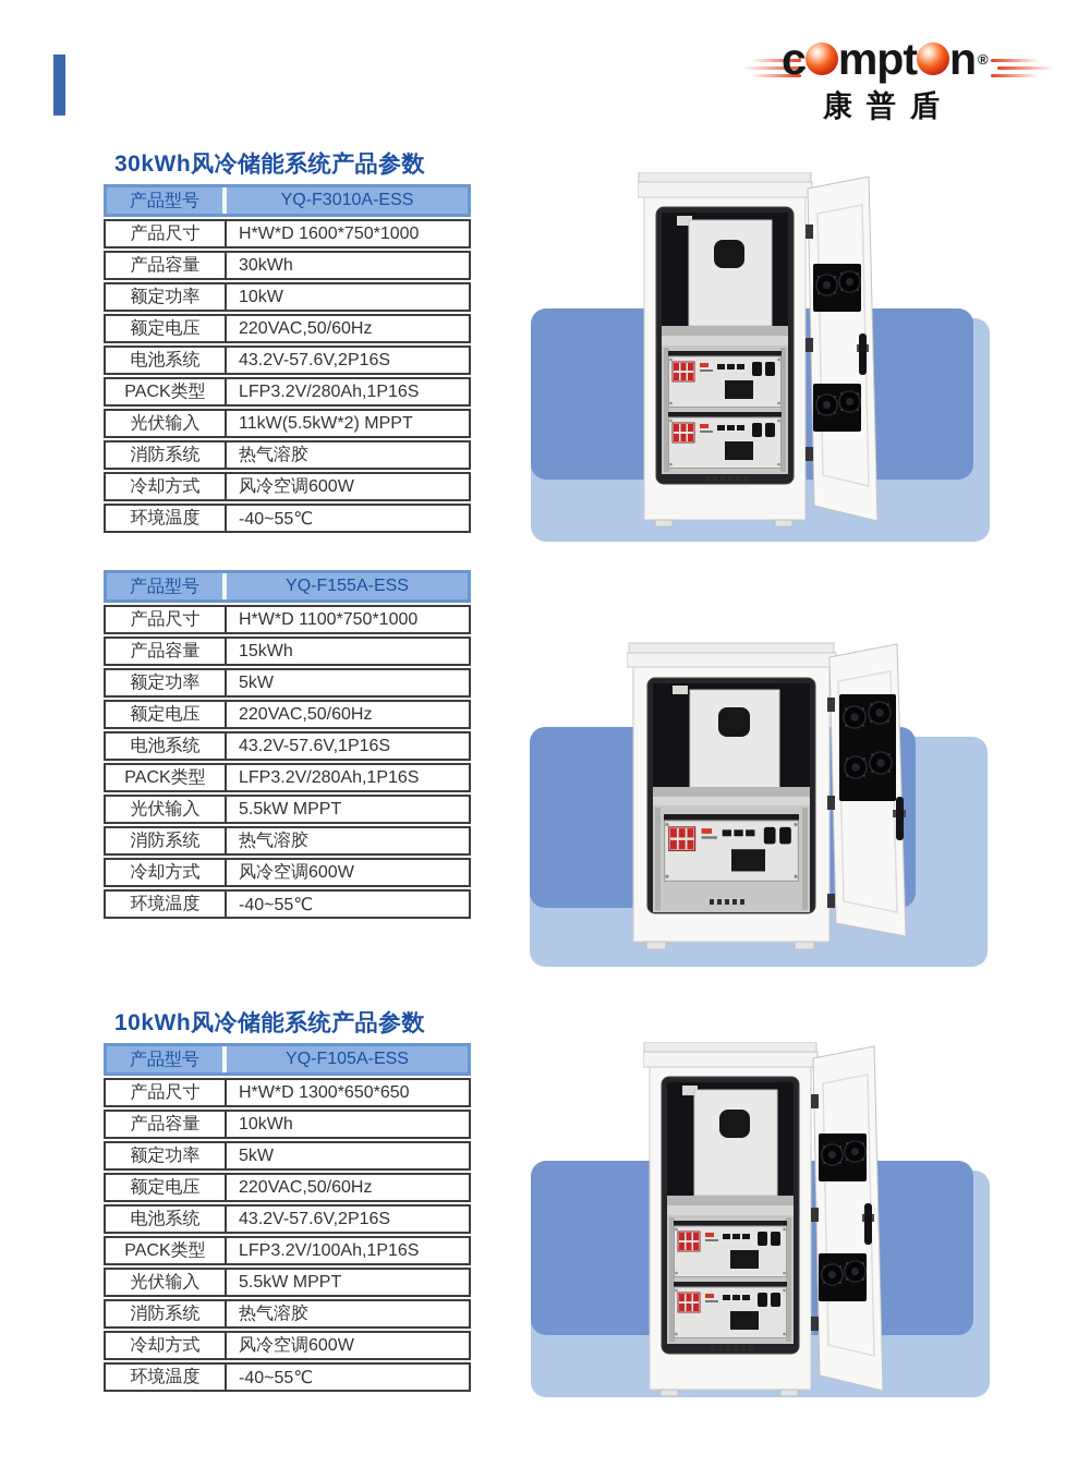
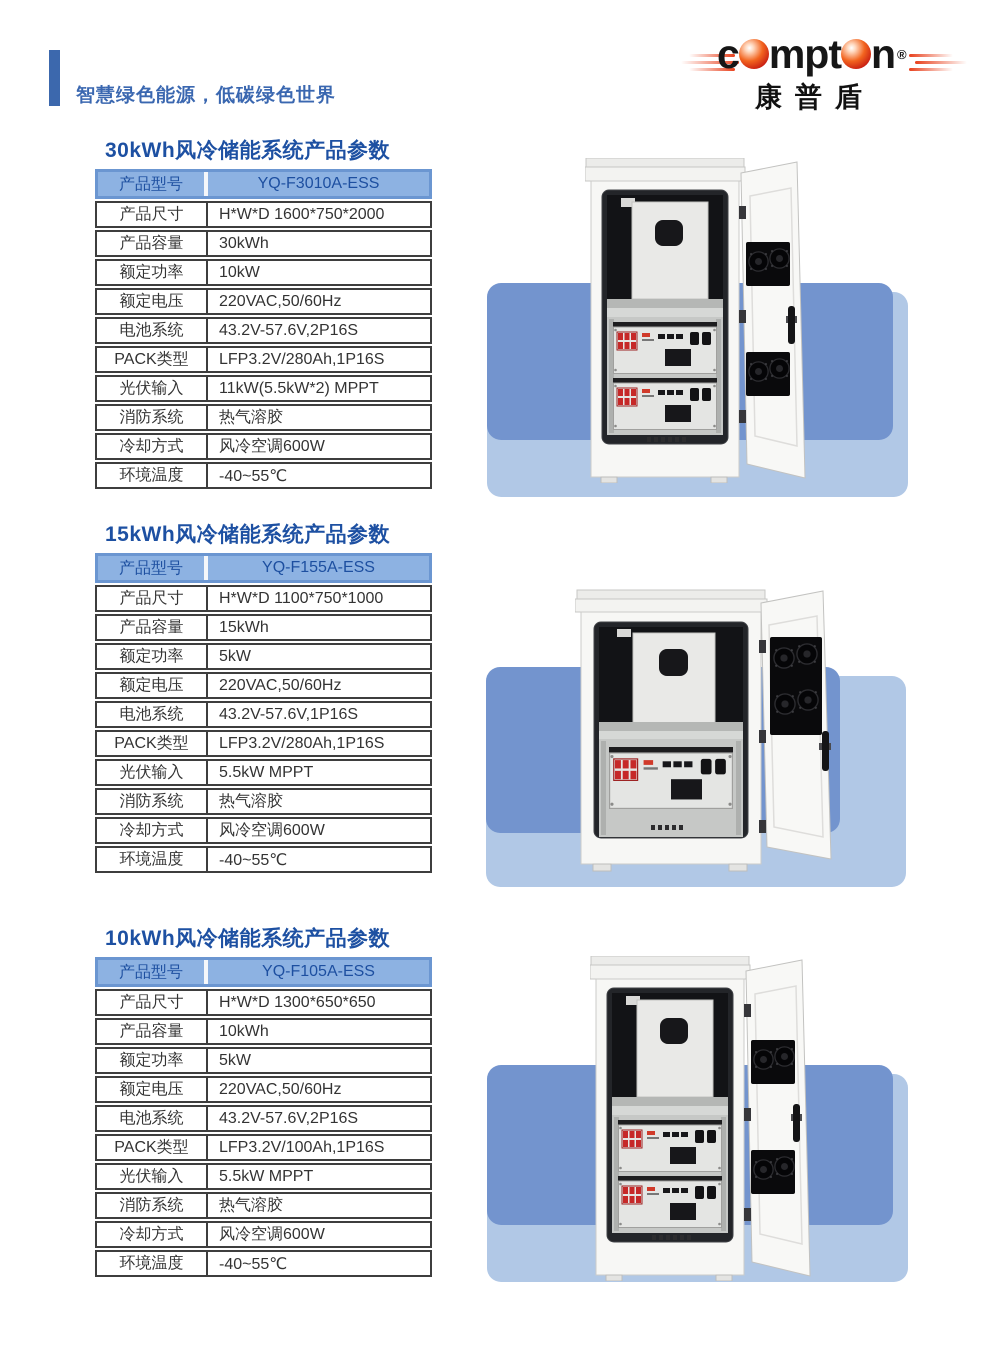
+ 智慧绿色能源，低碳绿色世界
  c
  mpt
  n
  ®
  康普盾
  30kWh风冷储能系统产品参数
  产品型号
  YQ-F3010A-ESS
  产品尺寸
- H*W*D 1600*750*1000
+ H*W*D 1600*750*2000
  产品容量
  30kWh
  额定功率
  10kW
  额定电压
  220VAC,50/60Hz
  电池系统
  43.2V-57.6V,2P16S
  PACK类型
  LFP3.2V/280Ah,1P16S
  光伏输入
  11kW(5.5kW*2) MPPT
  消防系统
  热气溶胶
  冷却方式
  风冷空调600W
  环境温度
  -40~55℃
+ 15kWh风冷储能系统产品参数
  产品型号
  YQ-F155A-ESS
  产品尺寸
  H*W*D 1100*750*1000
  产品容量
  15kWh
  额定功率
  5kW
  额定电压
  220VAC,50/60Hz
  电池系统
  43.2V-57.6V,1P16S
  PACK类型
  LFP3.2V/280Ah,1P16S
  光伏输入
  5.5kW MPPT
  消防系统
  热气溶胶
  冷却方式
  风冷空调600W
  环境温度
  -40~55℃
  10kWh风冷储能系统产品参数
  产品型号
  YQ-F105A-ESS
  产品尺寸
  H*W*D 1300*650*650
  产品容量
  10kWh
  额定功率
  5kW
  额定电压
  220VAC,50/60Hz
  电池系统
  43.2V-57.6V,2P16S
  PACK类型
  LFP3.2V/100Ah,1P16S
  光伏输入
  5.5kW MPPT
  消防系统
  热气溶胶
  冷却方式
  风冷空调600W
  环境温度
  -40~55℃
